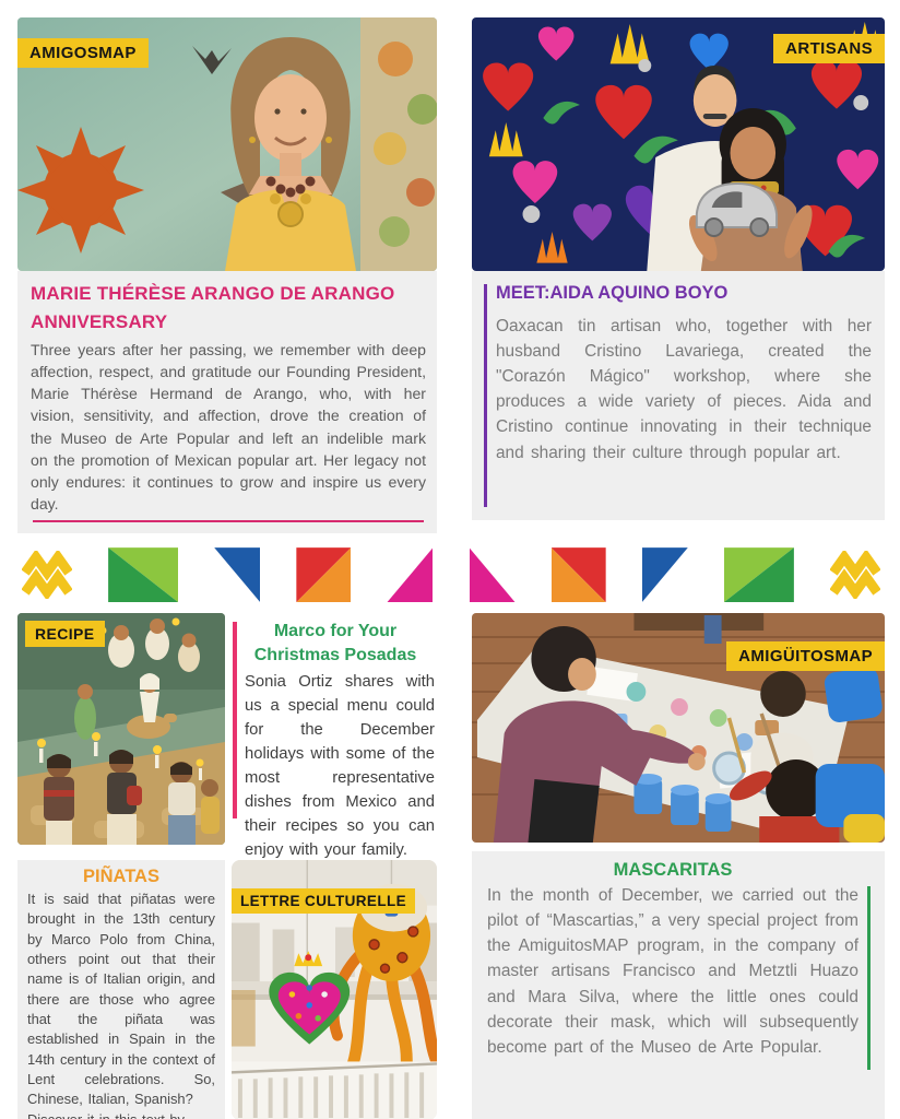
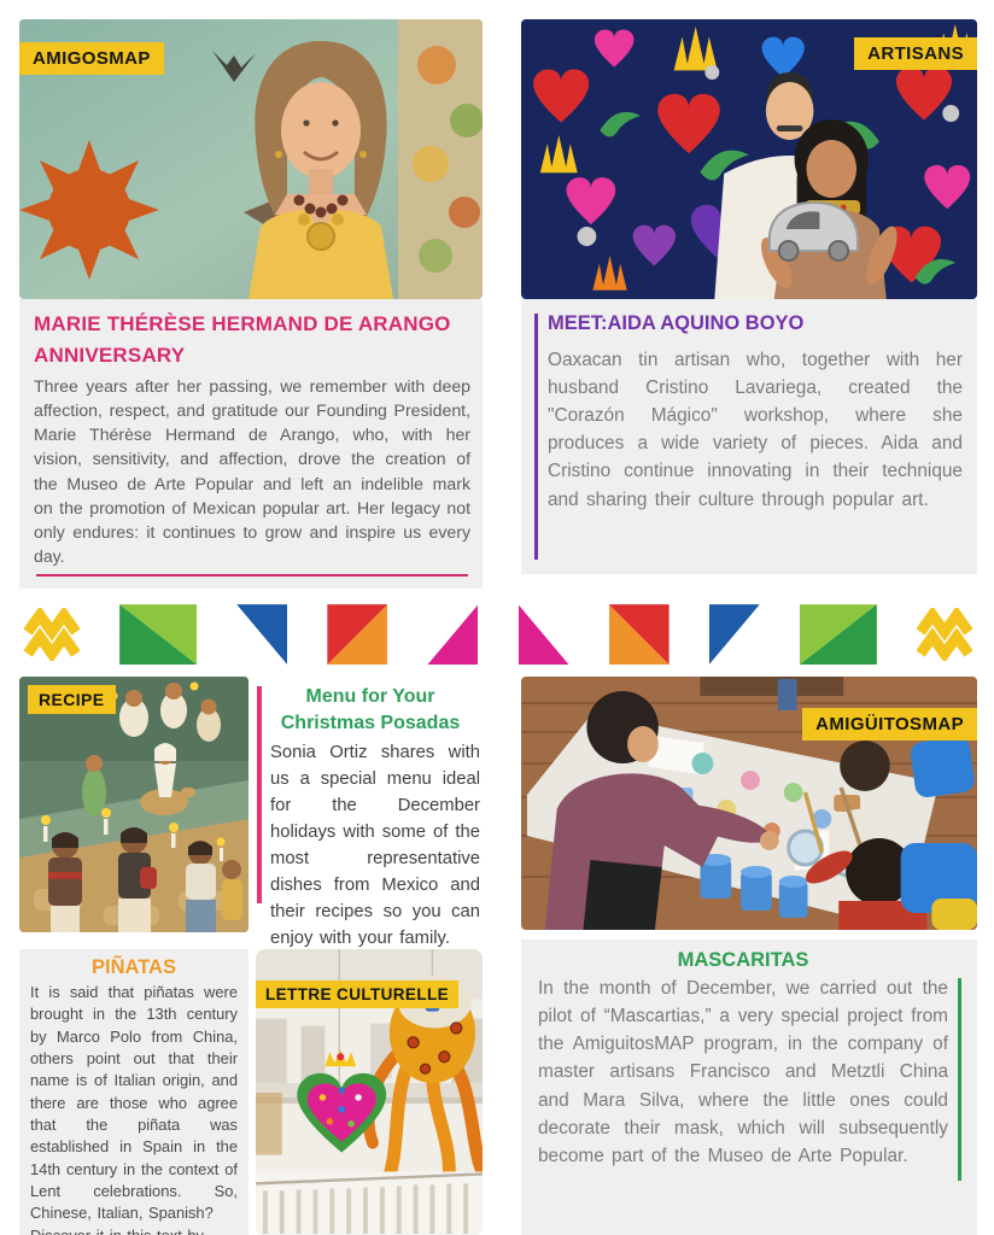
  AMIGOSMAP
- MARIE THÉRÈSE ARANGO DE ARANGO ANNIVERSARY
+ MARIE THÉRÈSE HERMAND DE ARANGO ANNIVERSARY
  Three years after her passing, we remember with deep affection, respect, and gratitude our Founding President, Marie Thérèse Hermand de Arango, who, with her vision, sensitivity, and affection, drove the creation of the Museo de Arte Popular and left an indelible mark on the promotion of Mexican popular art. Her legacy not only endures: it continues to grow and inspire us every day.
  ARTISANS
  MEET:AIDA AQUINO BOYO
  Oaxacan tin artisan who, together with her husband Cristino Lavariega, created the "Corazón Mágico" workshop, where she produces a wide variety of pieces. Aida and Cristino continue innovating in their technique and sharing their culture through popular art.
  RECIPE
- Marco for Your Christmas Posadas
+ Menu for Your Christmas Posadas
- Sonia Ortiz shares with us a special menu could for the December holidays with some of the most representative dishes from Mexico and their recipes so you can enjoy with your family.
+ Sonia Ortiz shares with us a special menu ideal for the December holidays with some of the most representative dishes from Mexico and their recipes so you can enjoy with your family.
  PIÑATAS
  It is said that piñatas were brought in the 13th century by Marco Polo from China, others point out that their name is of Italian origin, and there are those who agree that the piñata was established in Spain in the 14th century in the context of Lent celebrations. So, Chinese, Italian, Spanish?
  LETTRE CULTURELLE
  AMIGÜITOSMAP
  MASCARITAS
- In the month of December, we carried out the pilot of “Mascartias,” a very special project from the AmiguitosMAP program, in the company of master artisans Francisco and Metztli Huazo and Mara Silva, where the little ones could decorate their mask, which will subsequently become part of the Museo de Arte Popular.
+ In the month of December, we carried out the pilot of “Mascartias,” a very special project from the AmiguitosMAP program, in the company of master artisans Francisco and Metztli China and Mara Silva, where the little ones could decorate their mask, which will subsequently become part of the Museo de Arte Popular.
